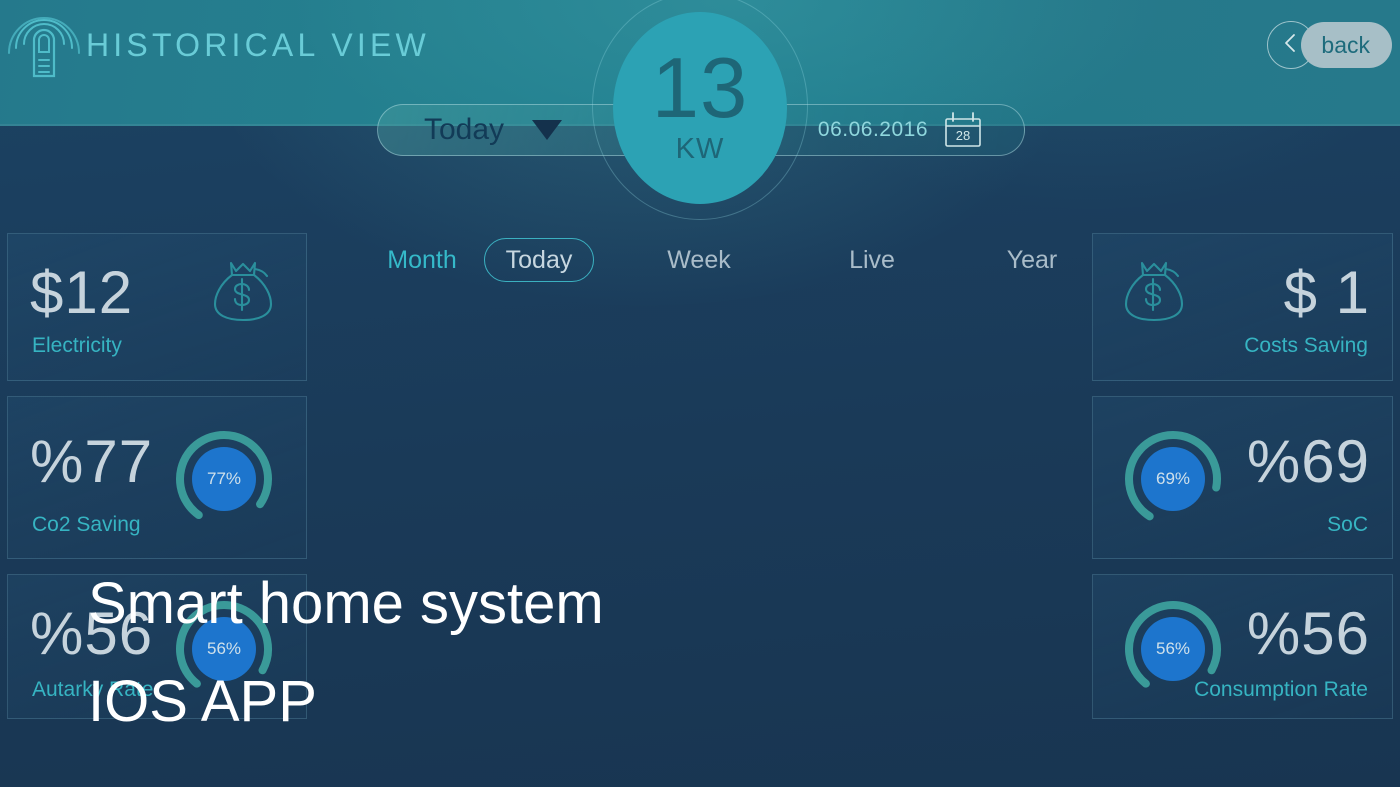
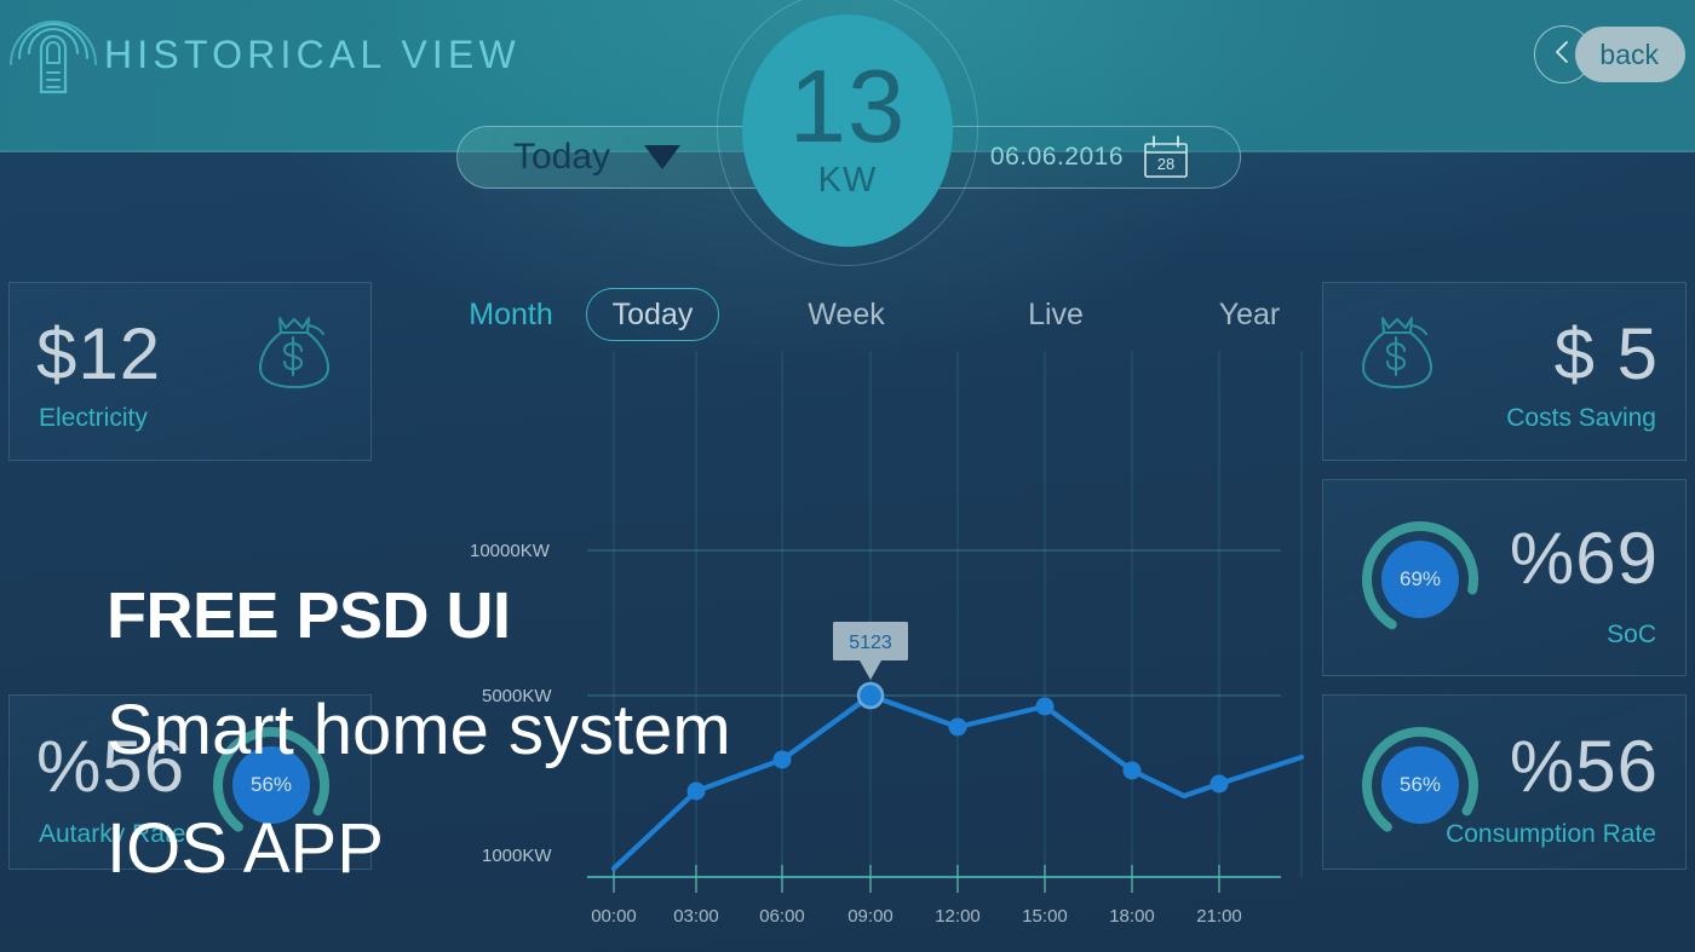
  HISTORICAL VIEW
  back
  Today
  06.06.2016
  28
  13
  KW
  Month
  Today
  Week
  Live
  Year
+ 10000KW
+ 5000KW
+ 1000KW
+ 00:00
+ 03:00
+ 06:00
+ 09:00
+ 12:00
+ 15:00
+ 18:00
+ 21:00
+ 5123
  $12
  Electricity
- %77
- Co2 Saving
- 77%
  %56
  Autarky Rate
  56%
- $ 1
+ $ 5
  Costs Saving
  %69
  SoC
  69%
  %56
  Consumption Rate
  56%
+ FREE PSD UI
  Smart home system
  IOS APP
